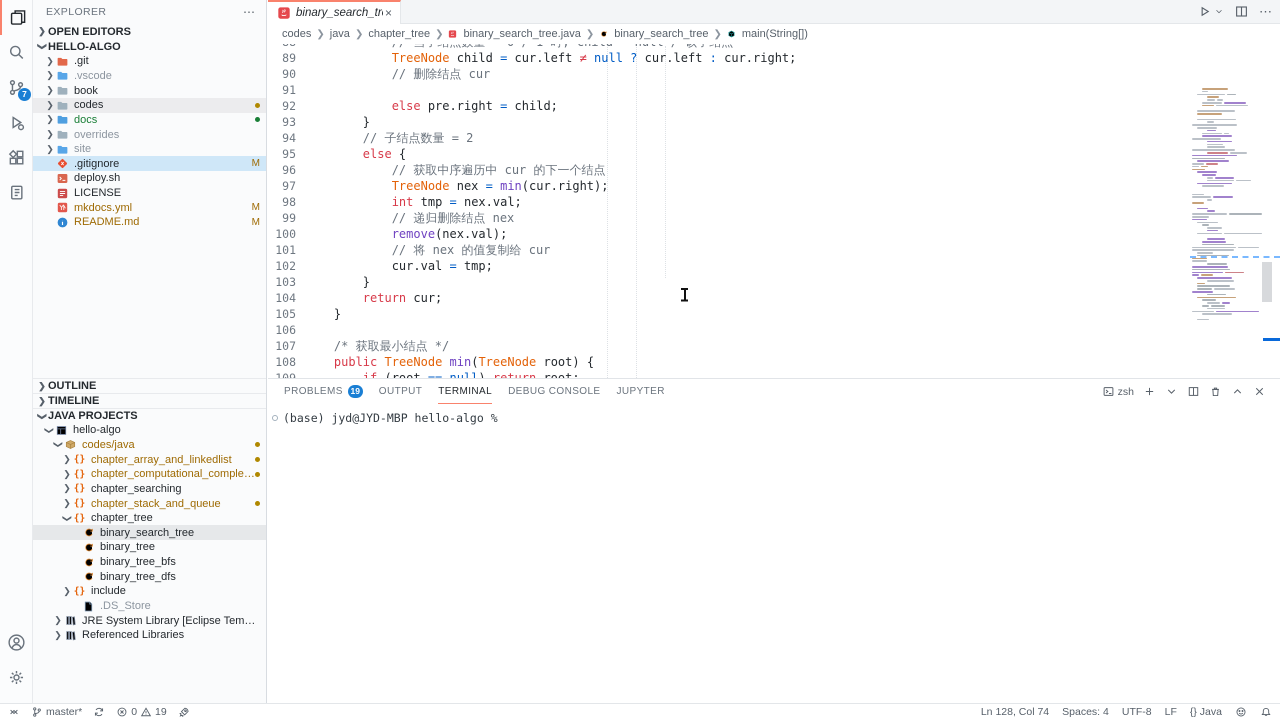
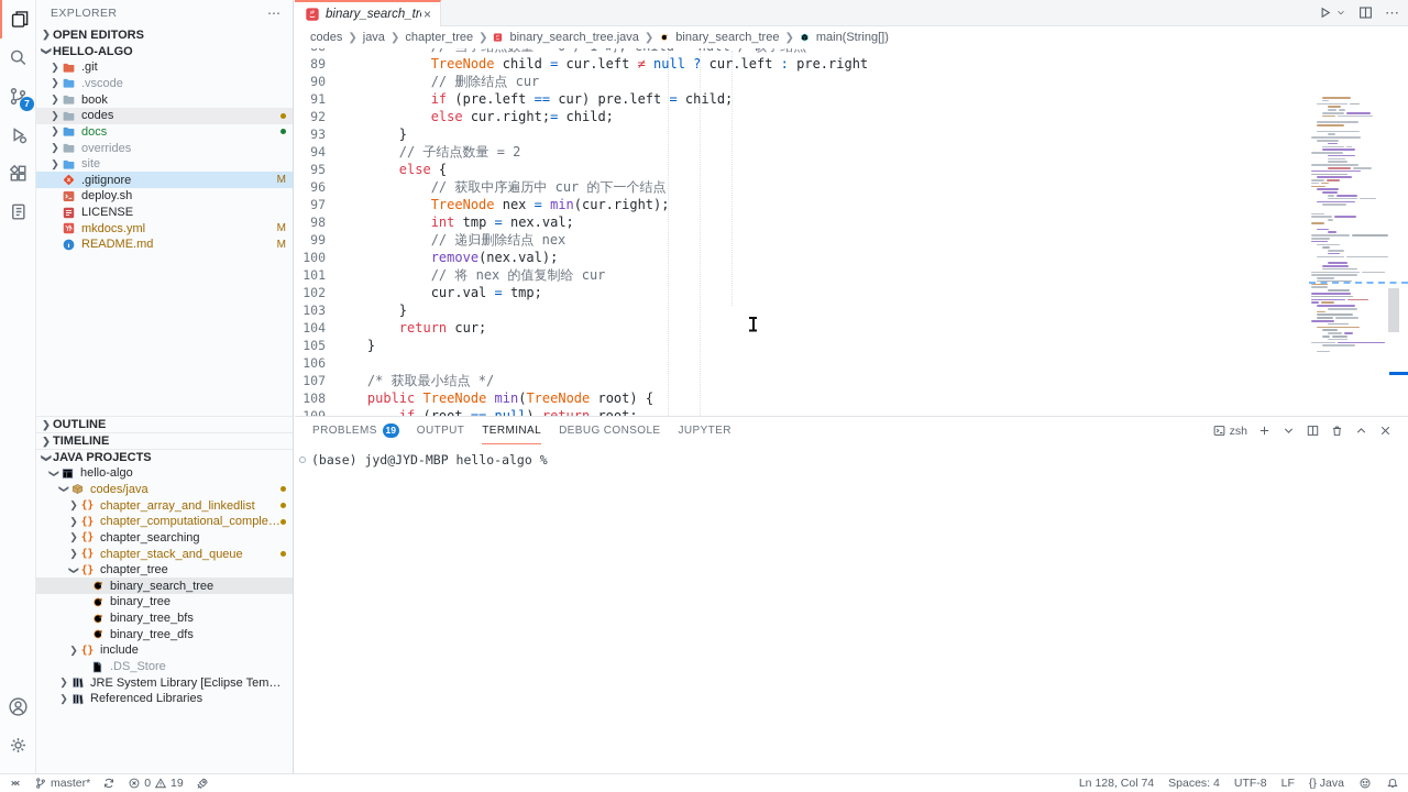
  7
  EXPLORER
  ⋯
  ❯
  OPEN EDITORS
  HELLO-ALGO
  ❯
  .git
  ❯
  .vscode
  ❯
  book
  ❯
  codes
  ❯
  docs
  ❯
  overrides
  ❯
  site
  .gitignore
  M
  deploy.sh
  LICENSE
  mkdocs.yml
  M
  README.md
  M
  ❯
  OUTLINE
  ❯
  TIMELINE
  JAVA PROJECTS
  hello-algo
  codes/java
  ❯
  {}
  chapter_array_and_linkedlist
  ❯
  {}
  chapter_computational_complexit
  ❯
  {}
  chapter_searching
  ❯
  {}
  chapter_stack_and_queue
  {}
  chapter_tree
  binary_search_tree
  binary_tree
  binary_tree_bfs
  binary_tree_dfs
  ❯
  {}
  include
  .DS_Store
  ❯
  JRE System Library [Eclipse Temurin
  ❯
  Referenced Libraries
  ×
  ⋯
  codes
  ❯
  java
  ❯
  chapter_tree
  ❯
  binary_search_tree.java
  ❯
  binary_search_tree
  ❯
  main(String[])
  89
- TreeNode child = cur.left ≠ null ? cur.left : cur.right;
+ TreeNode child = cur.left ≠ null ? cur.left : pre.right
  90
  // 删除结点 cur
  91
+ if (pre.left == cur) pre.left = child;
  92
- else pre.right = child;
+ else cur.right;= child;
  93
  }
  94
  // 子结点数量 = 2
  95
  else {
  96
  // 获取中序遍历中 cur 的下一个结点
  97
  TreeNode nex = min(cur.right);
  98
  int tmp = nex.val;
  99
  // 递归删除结点 nex
  100
  remove(nex.val);
  101
  // 将 nex 的值复制给 cur
  102
  cur.val = tmp;
  103
  }
  104
  return cur;
  105
  }
  106
  107
  /* 获取最小结点 */
  108
  public TreeNode min(TreeNode root) {
  PROBLEMS
  19
  OUTPUT
  TERMINAL
  DEBUG CONSOLE
  JUPYTER
  zsh
  (base) jyd@JYD-MBP hello-algo %
  master*
  0
  19
  Ln 128, Col 74
  Spaces: 4
  UTF-8
  LF
  {} Java
